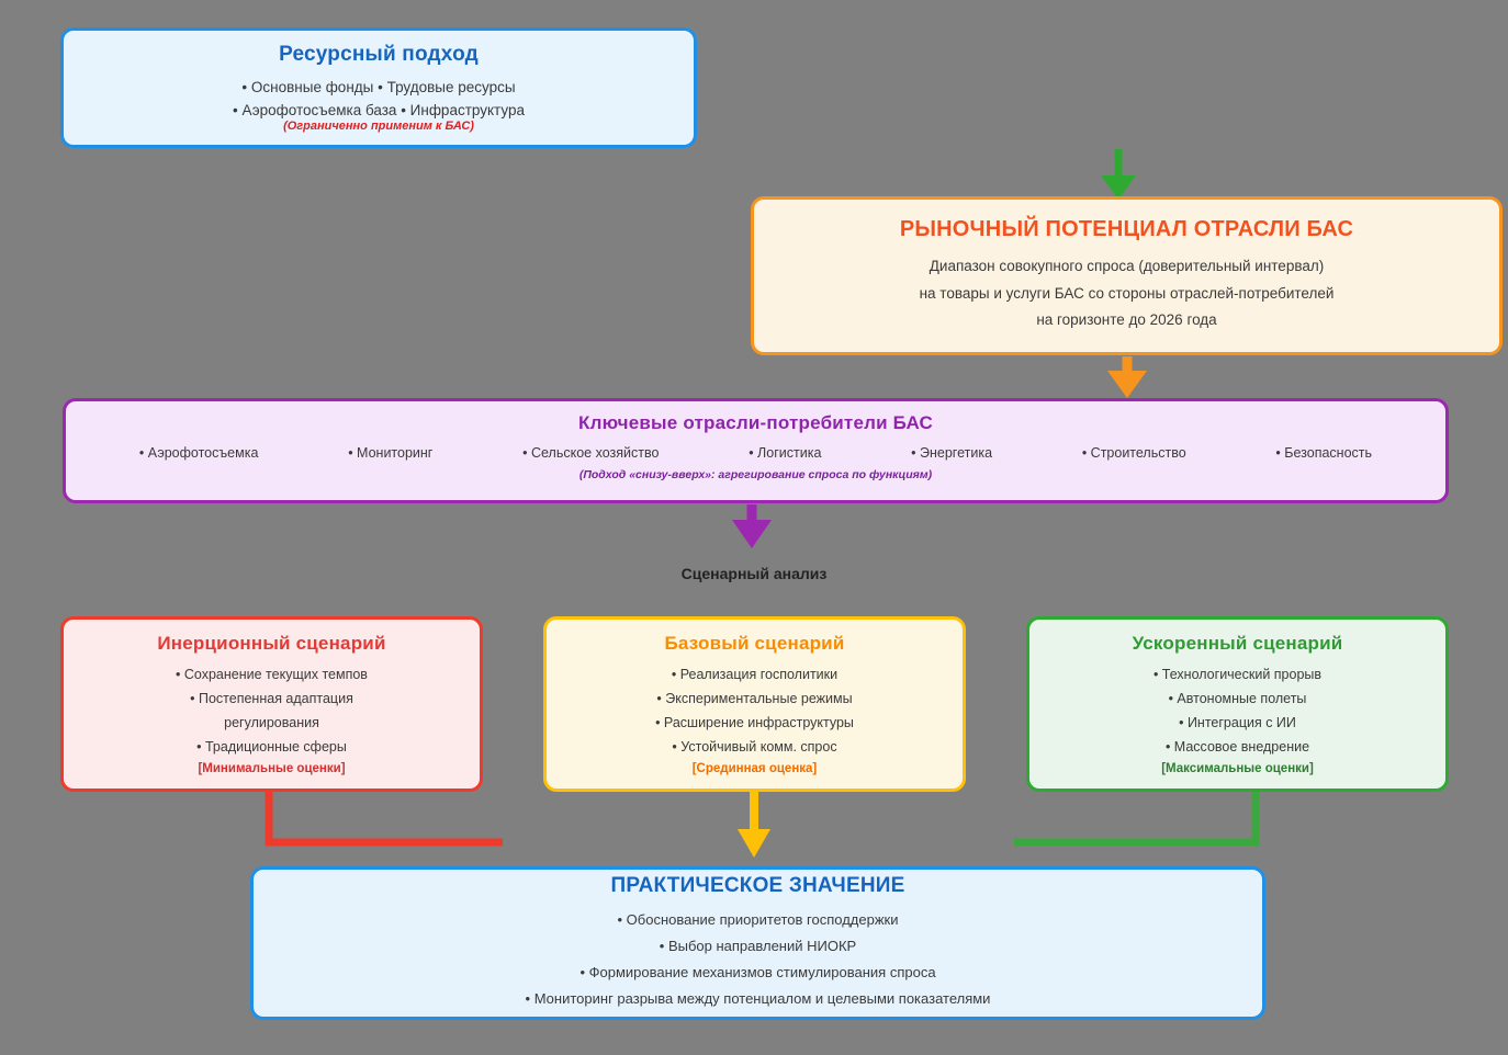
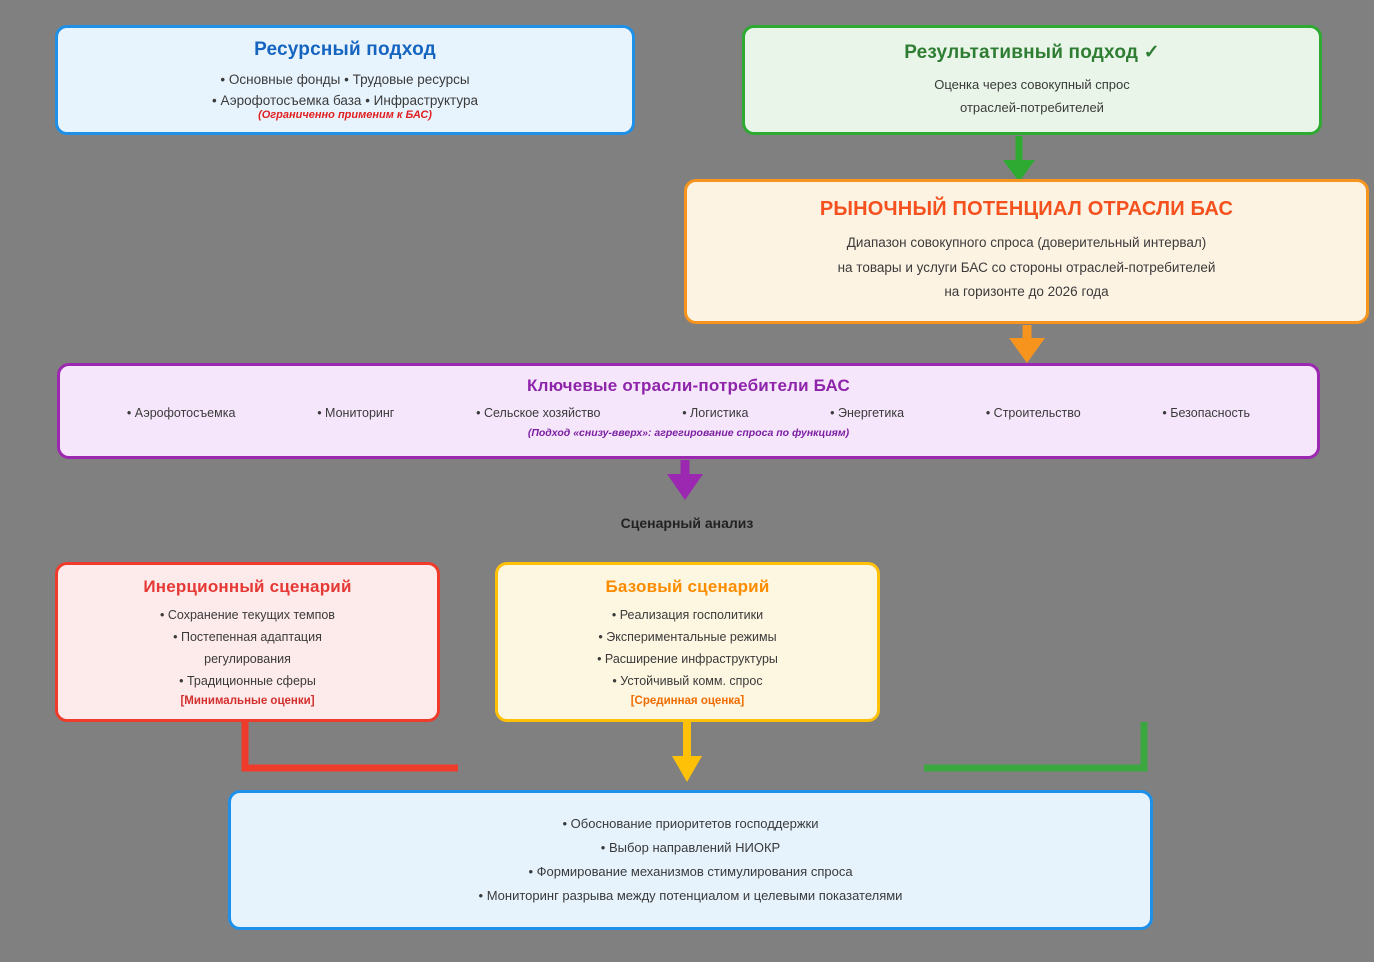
  Ресурсный подход
  • Основные фонды • Трудовые ресурсы
  • Аэрофотосъемка база • Инфраструктура
  (Ограниченно применим к БАС)
+ Результативный подход ✓
+ Оценка через совокупный спрос
+ отраслей-потребителей
  РЫНОЧНЫЙ ПОТЕНЦИАЛ ОТРАСЛИ БАС
  Диапазон совокупного спроса (доверительный интервал)
  на товары и услуги БАС со стороны отраслей-потребителей
  на горизонте до 2026 года
  Ключевые отрасли-потребители БАС
  • Аэрофотосъемка
  • Мониторинг
  • Сельское хозяйство
  • Логистика
  • Энергетика
  • Строительство
  • Безопасность
  (Подход «снизу-вверх»: агрегирование спроса по функциям)
  Сценарный анализ
  Инерционный сценарий
  • Сохранение текущих темпов
  • Постепенная адаптация
  регулирования
  • Традиционные сферы
  [Минимальные оценки]
  Базовый сценарий
  • Реализация госполитики
  • Экспериментальные режимы
  • Расширение инфраструктуры
  • Устойчивый комм. спрос
  [Срединная оценка]
- Ускоренный сценарий
- • Технологический прорыв
- • Автономные полеты
- • Интеграция с ИИ
- • Массовое внедрение
- [Максимальные оценки]
- ПРАКТИЧЕСКОЕ ЗНАЧЕНИЕ
  • Обоснование приоритетов господдержки
  • Выбор направлений НИОКР
  • Формирование механизмов стимулирования спроса
  • Мониторинг разрыва между потенциалом и целевыми показателями
